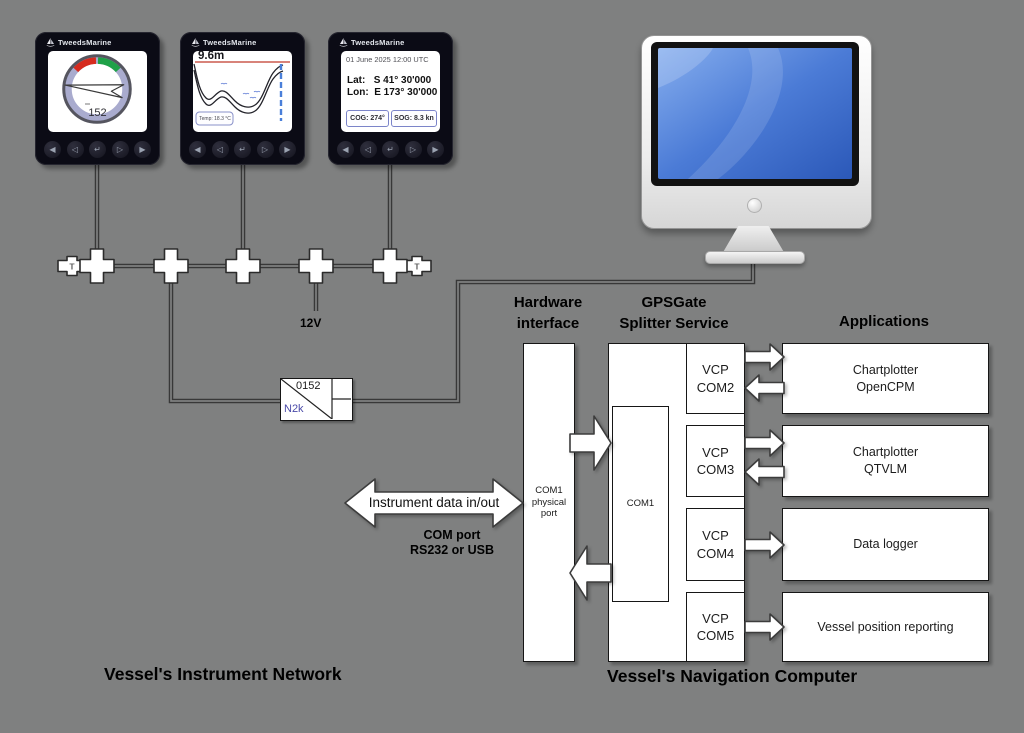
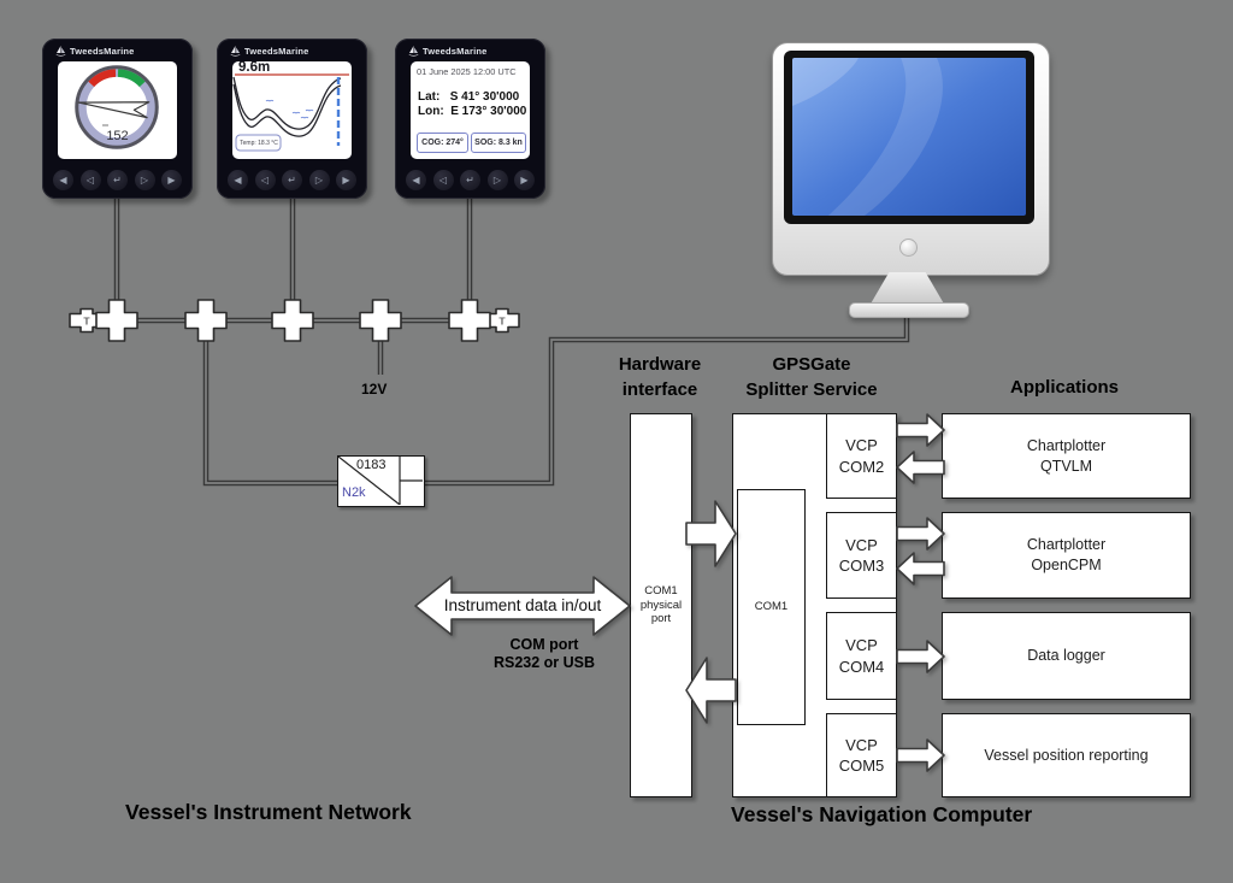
  T
  T
  12V
  TweedsMarine
  152
  ◀
  ◁
  ↵
  ▷
  ▶
  TweedsMarine
  9.6m
  ◀
  ◁
  ↵
  ▷
  ▶
  TweedsMarine
  01 June 2025 12:00 UTC
  Lat: S 41° 30'000
  Lon: E 173° 30'000
  ◀
  ◁
  ↵
  ▷
  ▶
- 0152
+ 0183
  N2k
  Hardware
  interface
  GPSGate
  Splitter Service
  Applications
  COM1
  physical
  port
  COM1
  VCP
  COM2
  VCP
  COM3
  VCP
  COM4
  VCP
  COM5
  Chartplotter
- OpenCPM
+ QTVLM
  Chartplotter
- QTVLM
+ OpenCPM
  Data logger
  Vessel position reporting
  Instrument data in/out
  COM port
  RS232 or USB
  Vessel's Instrument Network
  Vessel's Navigation Computer
